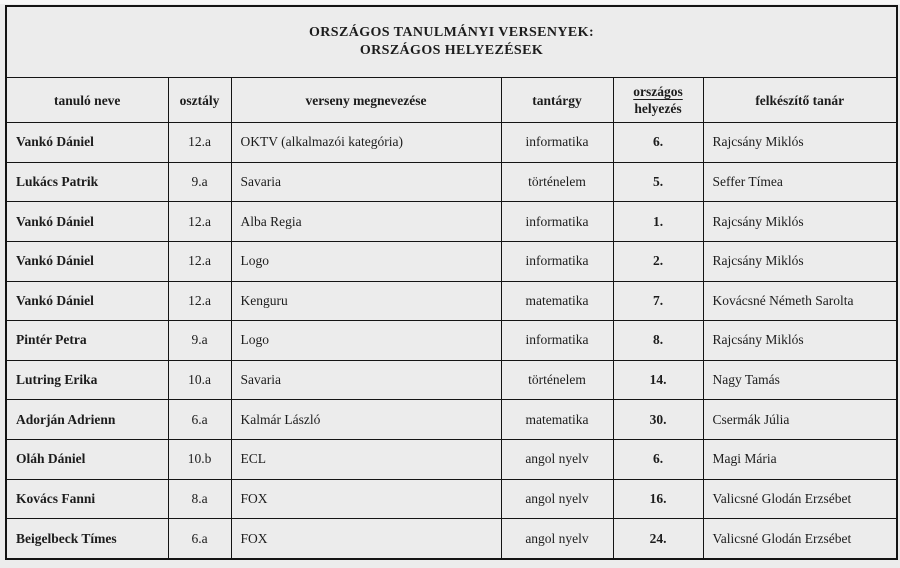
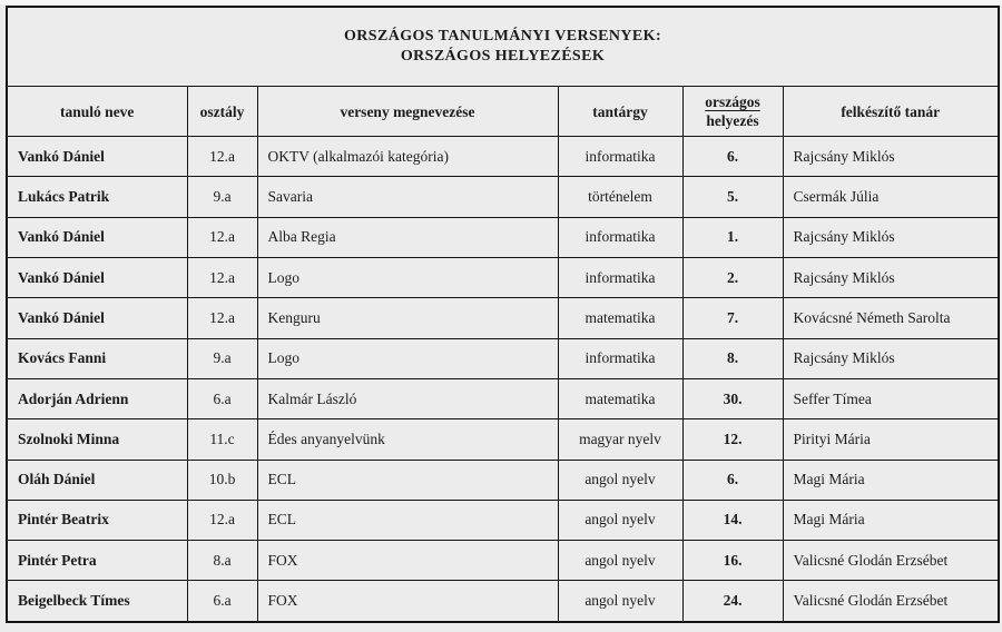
  ORSZÁGOS TANULMÁNYI VERSENYEK: ORSZÁGOS HELYEZÉSEK
  tanuló neve	osztály	verseny megnevezése	tantárgy	országoshelyezés	felkészítő tanár
  Vankó Dániel	12.a	OKTV (alkalmazói kategória)	informatika	6.	Rajcsány Miklós
- Lukács Patrik	9.a	Savaria	történelem	5.	Seffer Tímea
+ Lukács Patrik	9.a	Savaria	történelem	5.	Csermák Júlia
  Vankó Dániel	12.a	Alba Regia	informatika	1.	Rajcsány Miklós
  Vankó Dániel	12.a	Logo	informatika	2.	Rajcsány Miklós
  Vankó Dániel	12.a	Kenguru	matematika	7.	Kovácsné Németh Sarolta
- Pintér Petra	9.a	Logo	informatika	8.	Rajcsány Miklós
+ Kovács Fanni	9.a	Logo	informatika	8.	Rajcsány Miklós
- Lutring Erika	10.a	Savaria	történelem	14.	Nagy Tamás
- Adorján Adrienn	6.a	Kalmár László	matematika	30.	Csermák Júlia
+ Adorján Adrienn	6.a	Kalmár László	matematika	30.	Seffer Tímea
+ Szolnoki Minna	11.c	Édes anyanyelvünk	magyar nyelv	12.	Pirityi Mária
  Oláh Dániel	10.b	ECL	angol nyelv	6.	Magi Mária
+ Pintér Beatrix	12.a	ECL	angol nyelv	14.	Magi Mária
- Kovács Fanni	8.a	FOX	angol nyelv	16.	Valicsné Glodán Erzsébet
+ Pintér Petra	8.a	FOX	angol nyelv	16.	Valicsné Glodán Erzsébet
  Beigelbeck Tímes	6.a	FOX	angol nyelv	24.	Valicsné Glodán Erzsébet
